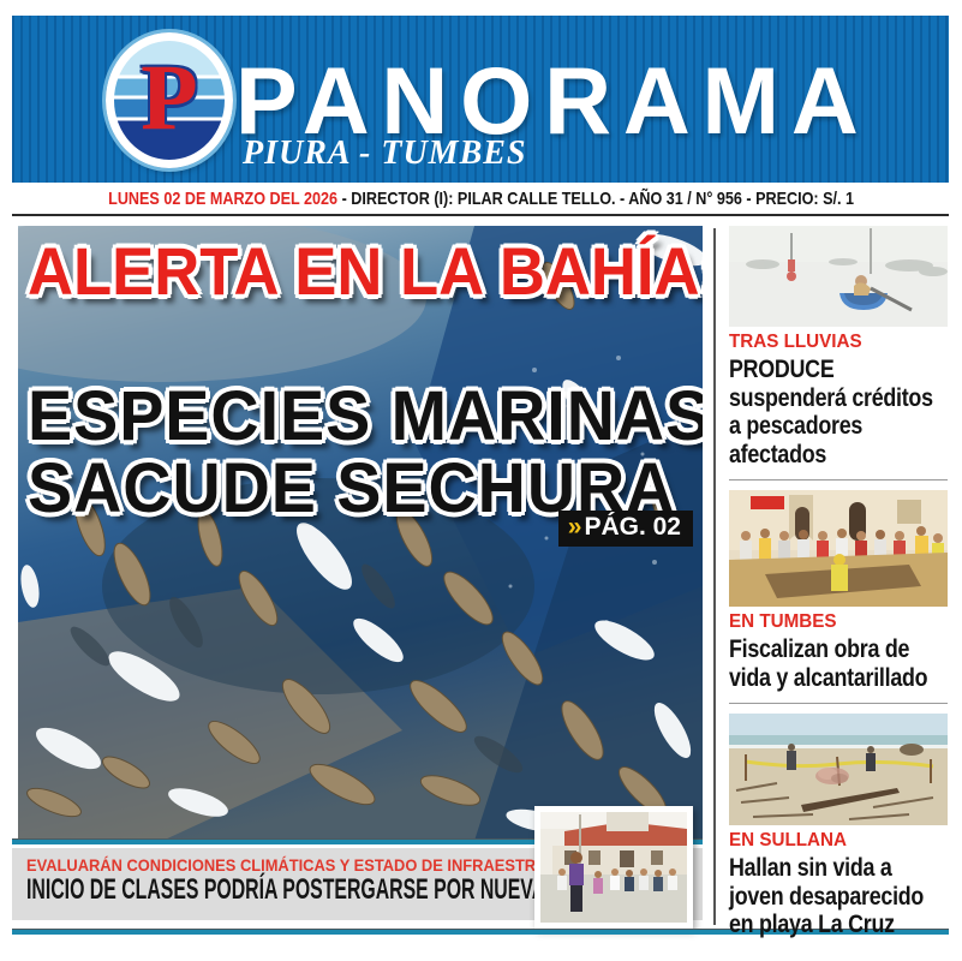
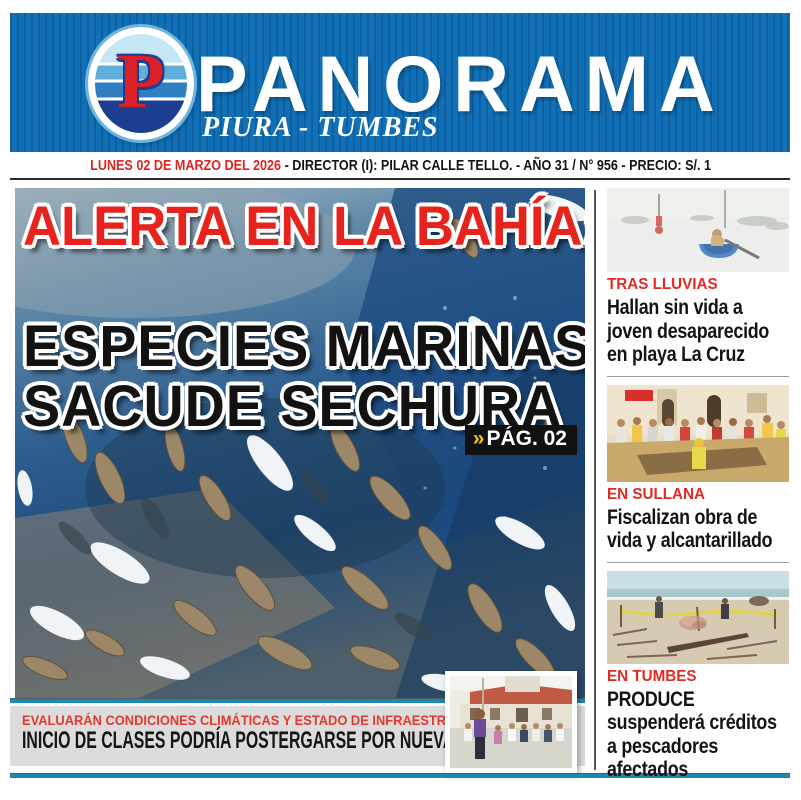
  P
  PANORAMA
  PIURA - TUMBES
  LUNES 02 DE MARZO DEL 2026 - DIRECTOR (I): PILAR CALLE TELLO. - AÑO 31 / N° 956 - PRECIO: S/. 1
  ALERTA EN LA BAHÍA
  ESPECIES MARINAS
  SACUDE SECHURA
  »PÁG. 02
  EVALUARÁN CONDICIONES CLIMÁTICAS Y ESTADO DE INFRAESTR
  INICIO DE CLASES PODRÍA POSTERGARSE POR NUEV
  TRAS LLUVIAS
- PRODUCE suspenderá créditos a pescadores afectados
+ Hallan sin vida a joven desaparecido en playa La Cruz
- EN TUMBES
+ EN SULLANA
  Fiscalizan obra de vida y alcantarillado
- EN SULLANA
+ EN TUMBES
- Hallan sin vida a joven desaparecido en playa La Cruz
+ PRODUCE suspenderá créditos a pescadores afectados
